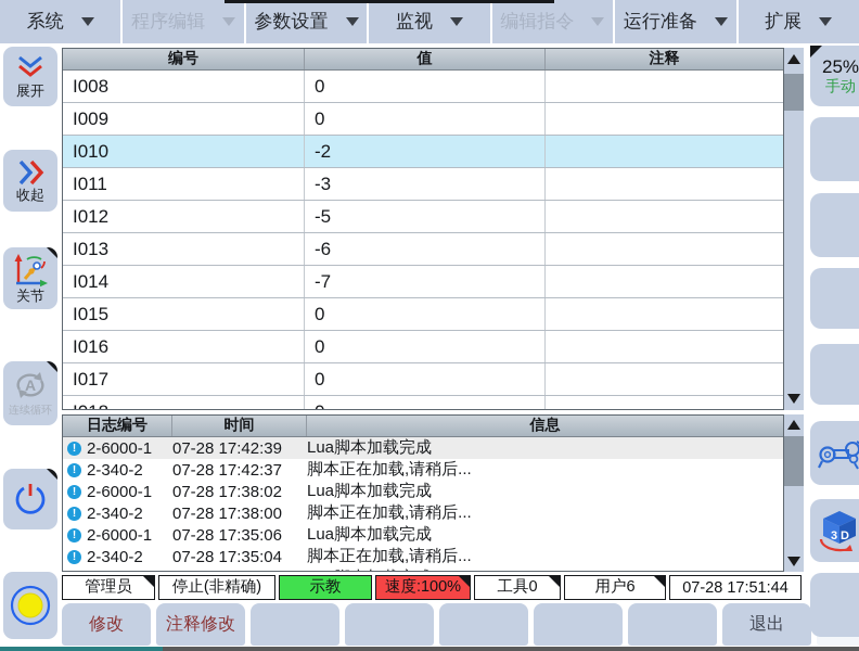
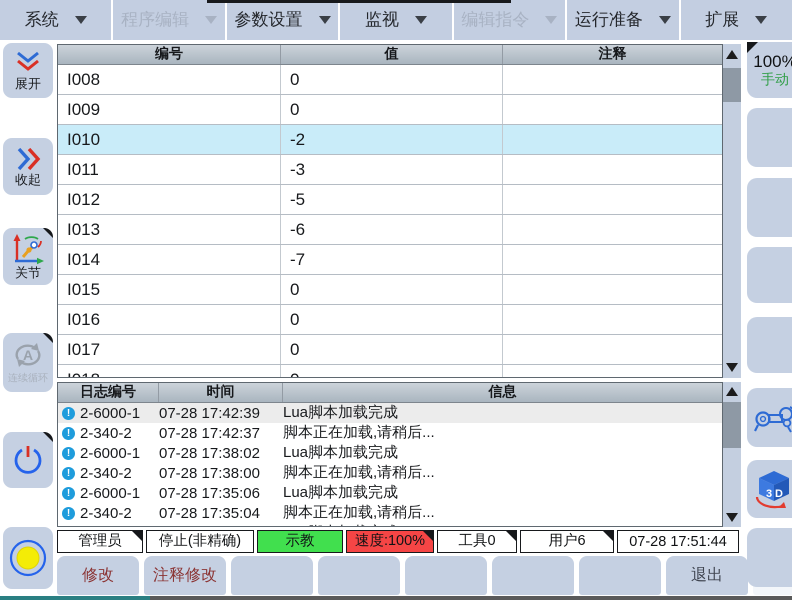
  系统
  程序编辑
  参数设置
  监视
  编辑指令
  运行准备
  扩展
  展开
  收起
  关节
  A
  连续循环
  编号
  值
  注释
  I008
  0
  I009
  0
  I010
  -2
  I011
  -3
  I012
  -5
  I013
  -6
  I014
  -7
  I015
  0
  I016
  0
  I017
  0
  日志编号
  时间
  信息
  2-6000-1
  07-28 17:42:39
  Lua脚本加载完成
  2-340-2
  07-28 17:42:37
  脚本正在加载,请稍后...
  2-6000-1
  07-28 17:38:02
  Lua脚本加载完成
  2-340-2
  07-28 17:38:00
  脚本正在加载,请稍后...
  2-6000-1
  07-28 17:35:06
  Lua脚本加载完成
  2-340-2
  07-28 17:35:04
  脚本正在加载,请稍后...
  管理员
  停止(非精确)
  示教
  速度:100%
  工具0
  用户6
  07-28 17:51:44
  修改
  注释修改
  退出
- 25%
+ 100%
  手动
  3
  D
